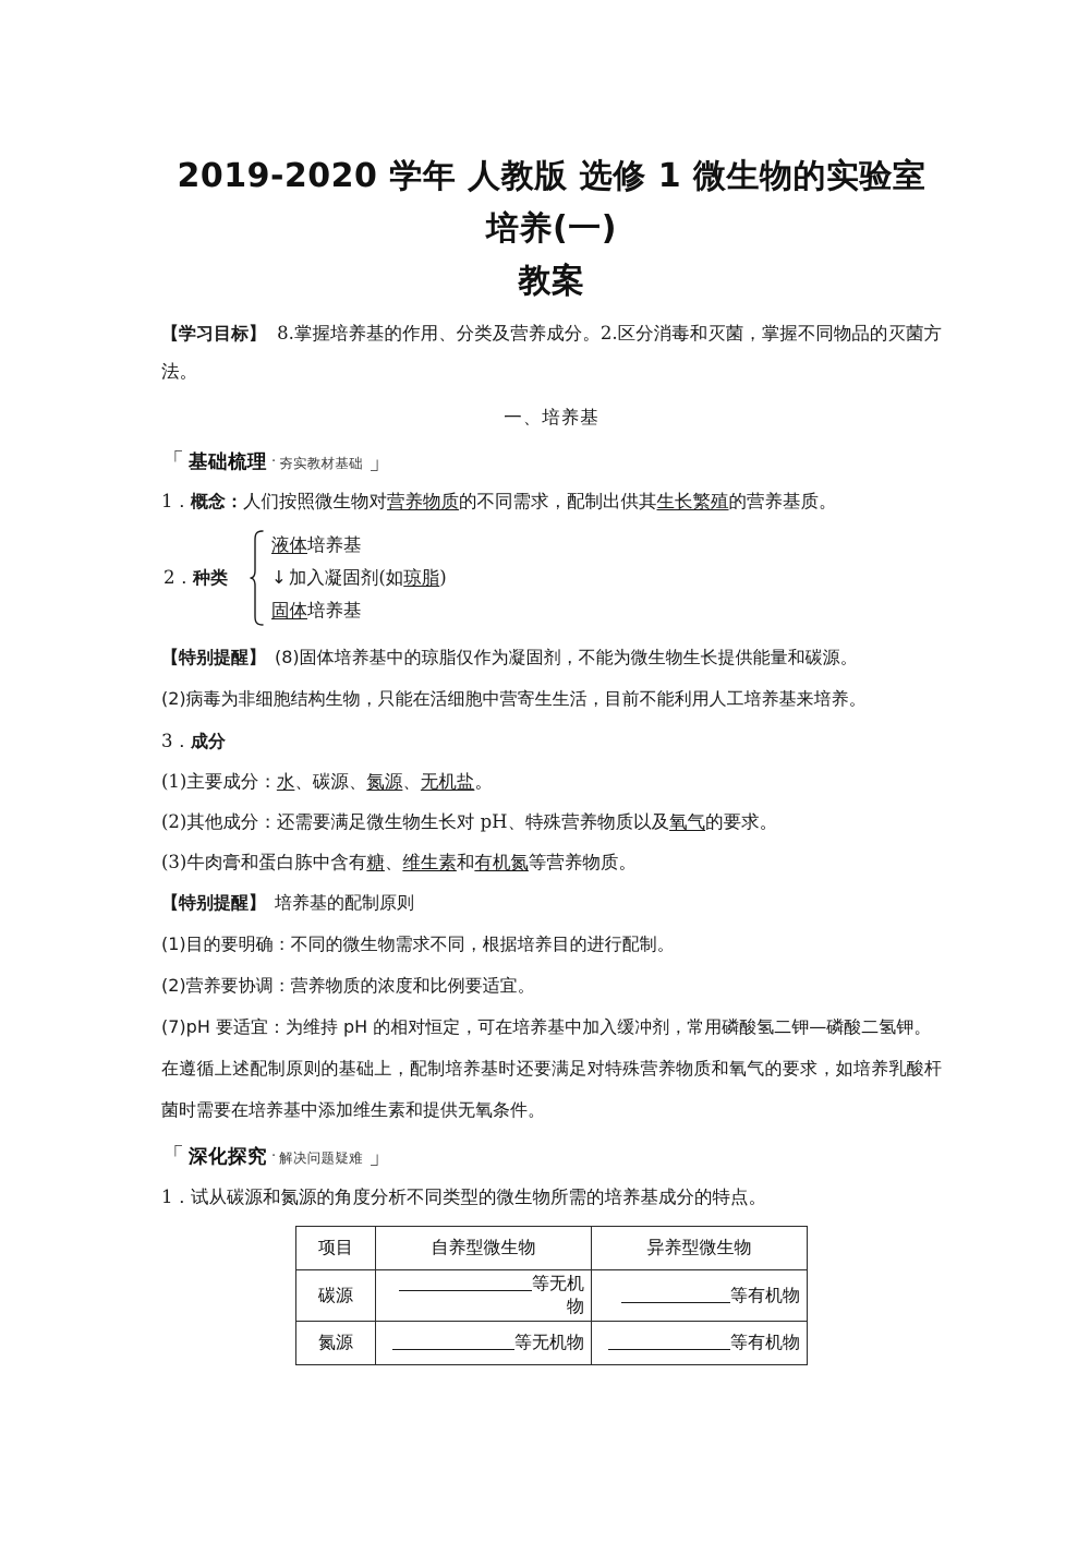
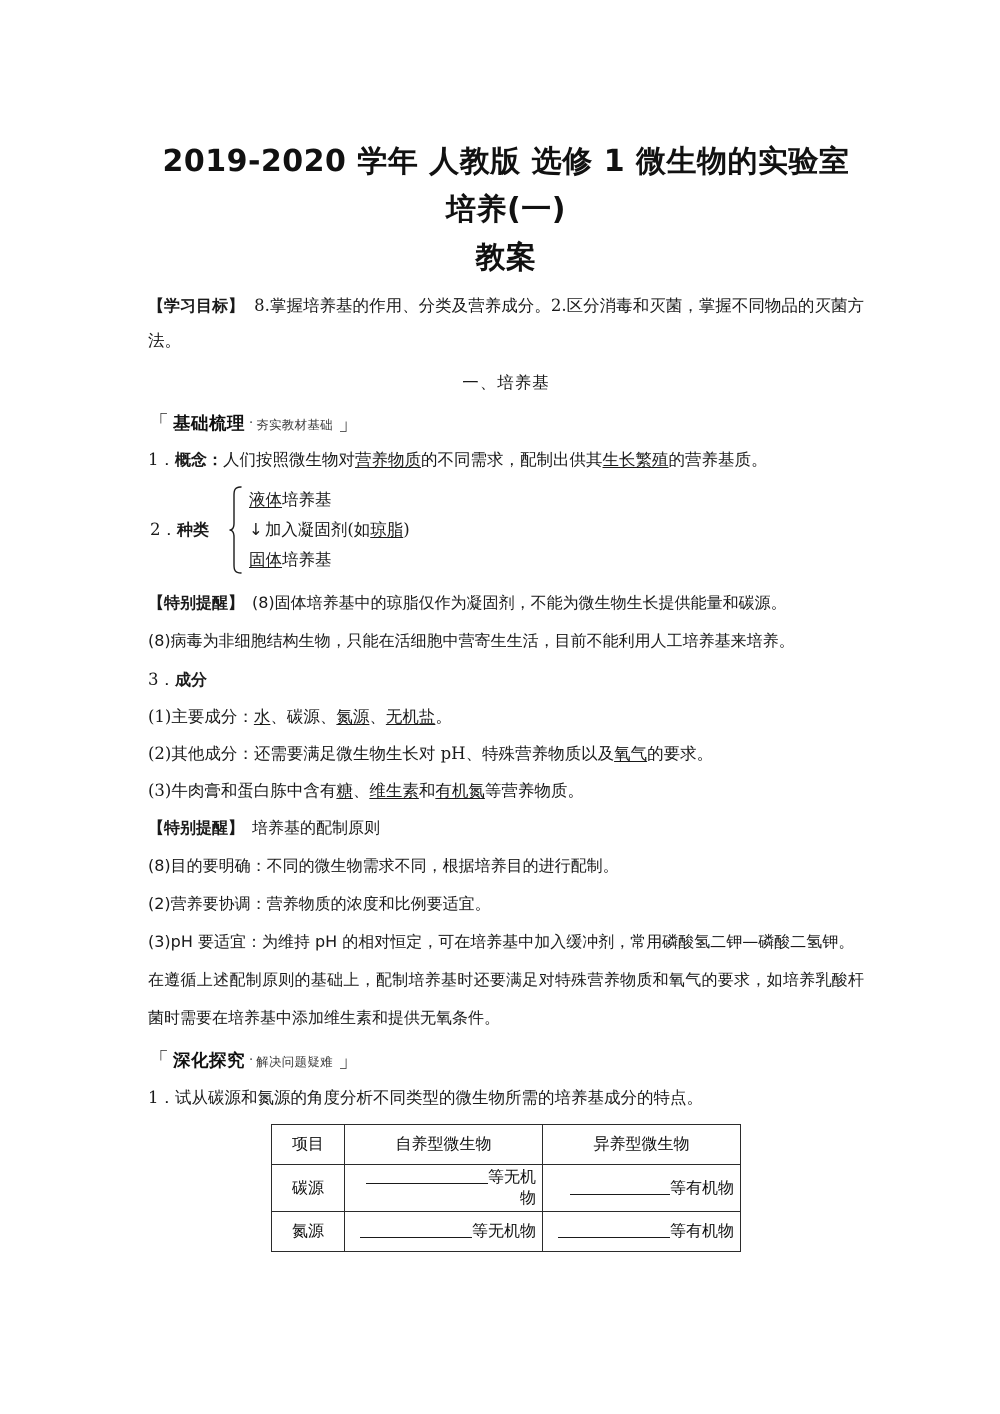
  2019-2020 学年 人教版 选修 1 微生物的实验室培养(一)
  教案
  【学习目标】 8.掌握培养基的作用、分类及营养成分。2.区分消毒和灭菌，掌握不同物品的灭菌方法。
  一、培养基
  「 基础梳理 · 夯实教材基础 」
  1．概念：人们按照微生物对营养物质的不同需求，配制出供其生长繁殖的营养基质。
  2．种类
  液体培养基
  ↓加入凝固剂(如琼脂)
  固体培养基
  【特别提醒】 (8)固体培养基中的琼脂仅作为凝固剂，不能为微生物生长提供能量和碳源。
- (2)病毒为非细胞结构生物，只能在活细胞中营寄生生活，目前不能利用人工培养基来培养。
+ (8)病毒为非细胞结构生物，只能在活细胞中营寄生生活，目前不能利用人工培养基来培养。
  3．成分
  (1)主要成分：水、碳源、氮源、无机盐。
  (2)其他成分：还需要满足微生物生长对 pH、特殊营养物质以及氧气的要求。
  (3)牛肉膏和蛋白胨中含有糖、维生素和有机氮等营养物质。
  【特别提醒】 培养基的配制原则
- (1)目的要明确：不同的微生物需求不同，根据培养目的进行配制。
+ (8)目的要明确：不同的微生物需求不同，根据培养目的进行配制。
  (2)营养要协调：营养物质的浓度和比例要适宜。
- (7)pH 要适宜：为维持 pH 的相对恒定，可在培养基中加入缓冲剂，常用磷酸氢二钾—磷酸二氢钾。
+ (3)pH 要适宜：为维持 pH 的相对恒定，可在培养基中加入缓冲剂，常用磷酸氢二钾—磷酸二氢钾。
  在遵循上述配制原则的基础上，配制培养基时还要满足对特殊营养物质和氧气的要求，如培养乳酸杆菌时需要在培养基中添加维生素和提供无氧条件。
  「 深化探究 · 解决问题疑难 」
  1．试从碳源和氮源的角度分析不同类型的微生物所需的培养基成分的特点。
  项目	自养型微生物	异养型微生物
  碳源	等无机物	等有机物
  氮源	等无机物	等有机物
